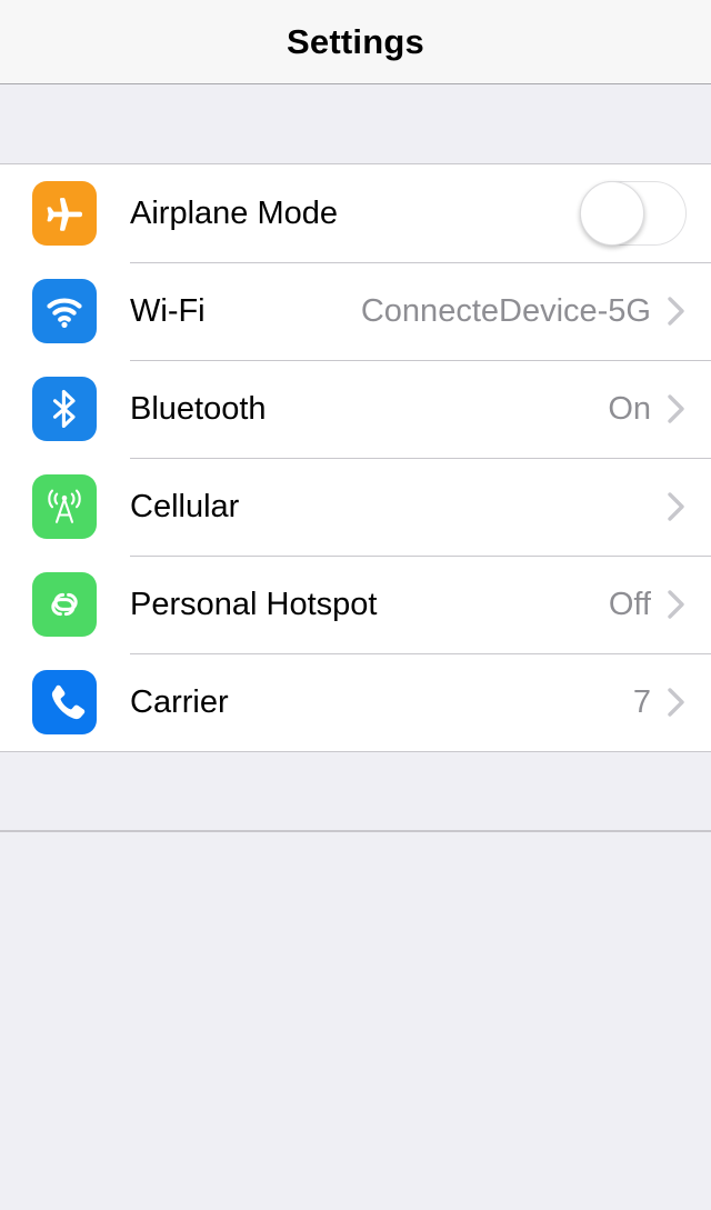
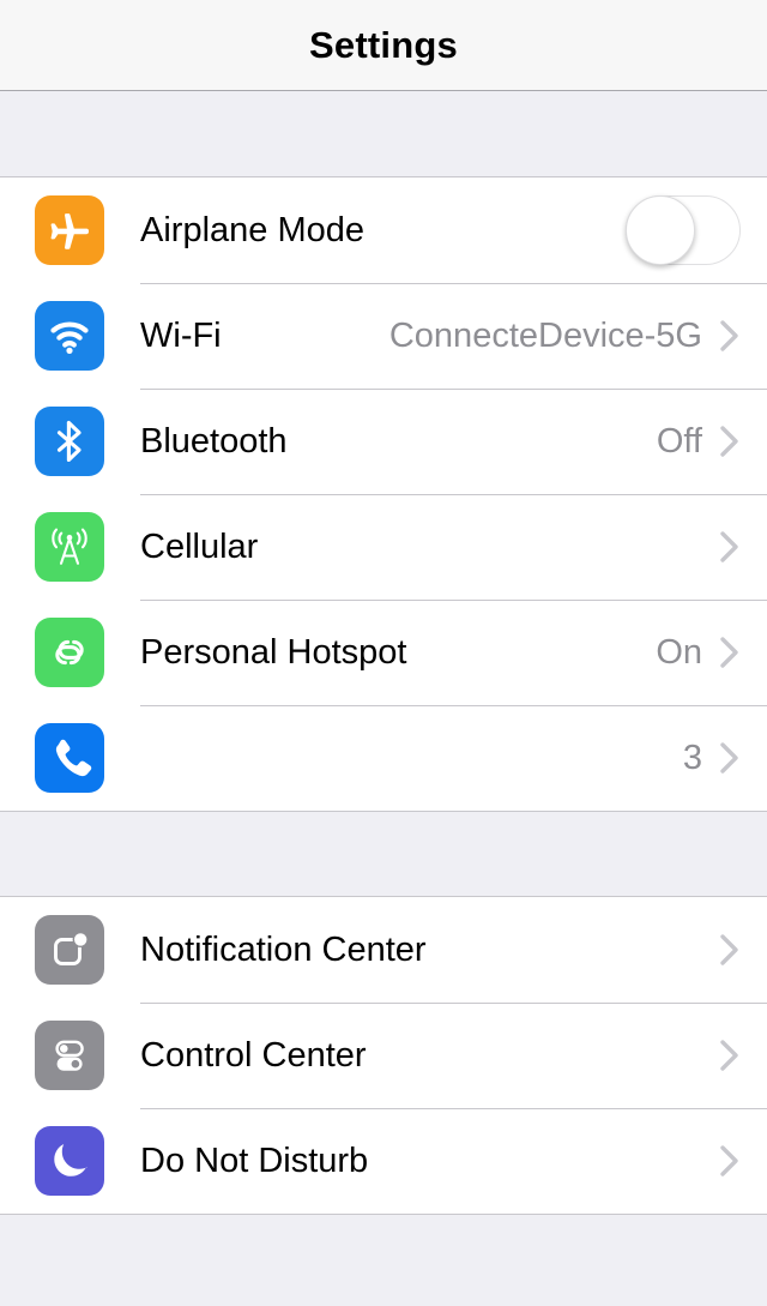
  Settings
  Airplane Mode
  Wi-Fi
  ConnecteDevice-5G
  Bluetooth
- On
+ Off
  Cellular
  Personal Hotspot
- Off
+ On
- Carrier
- 7
+ 3
+ Notification Center
+ Control Center
+ Do Not Disturb
